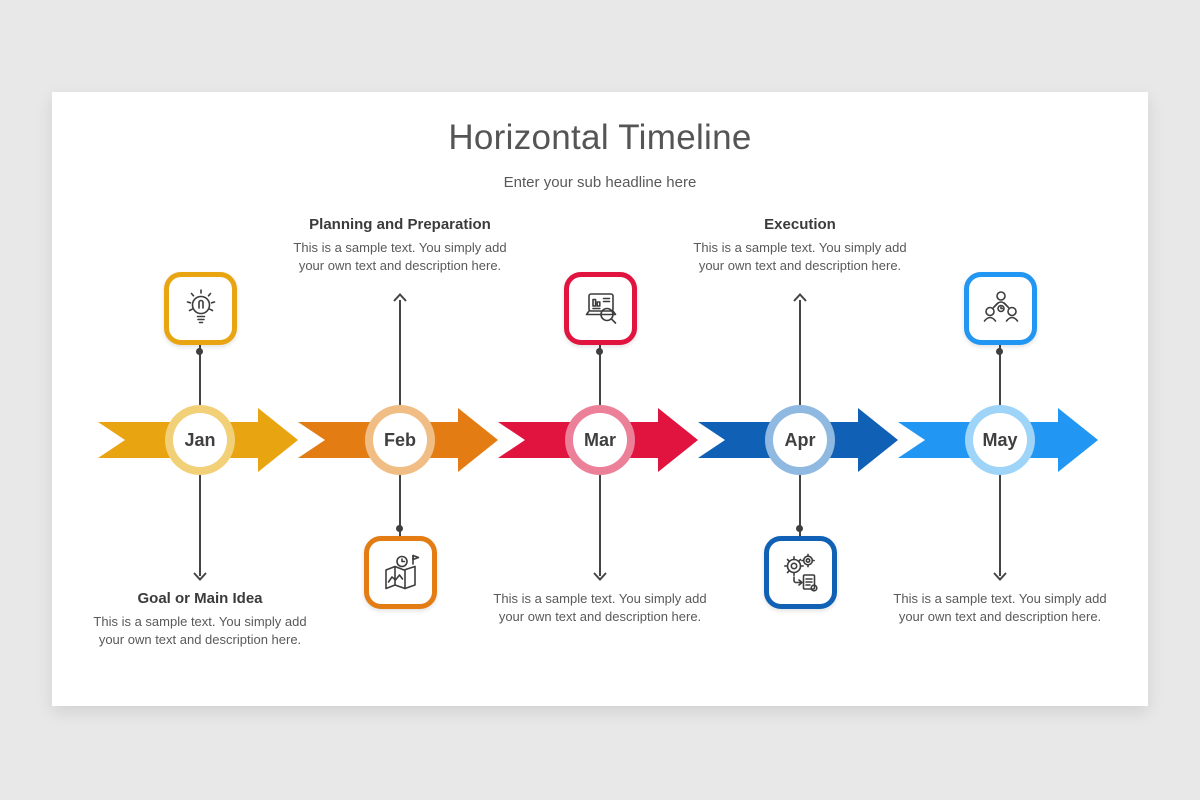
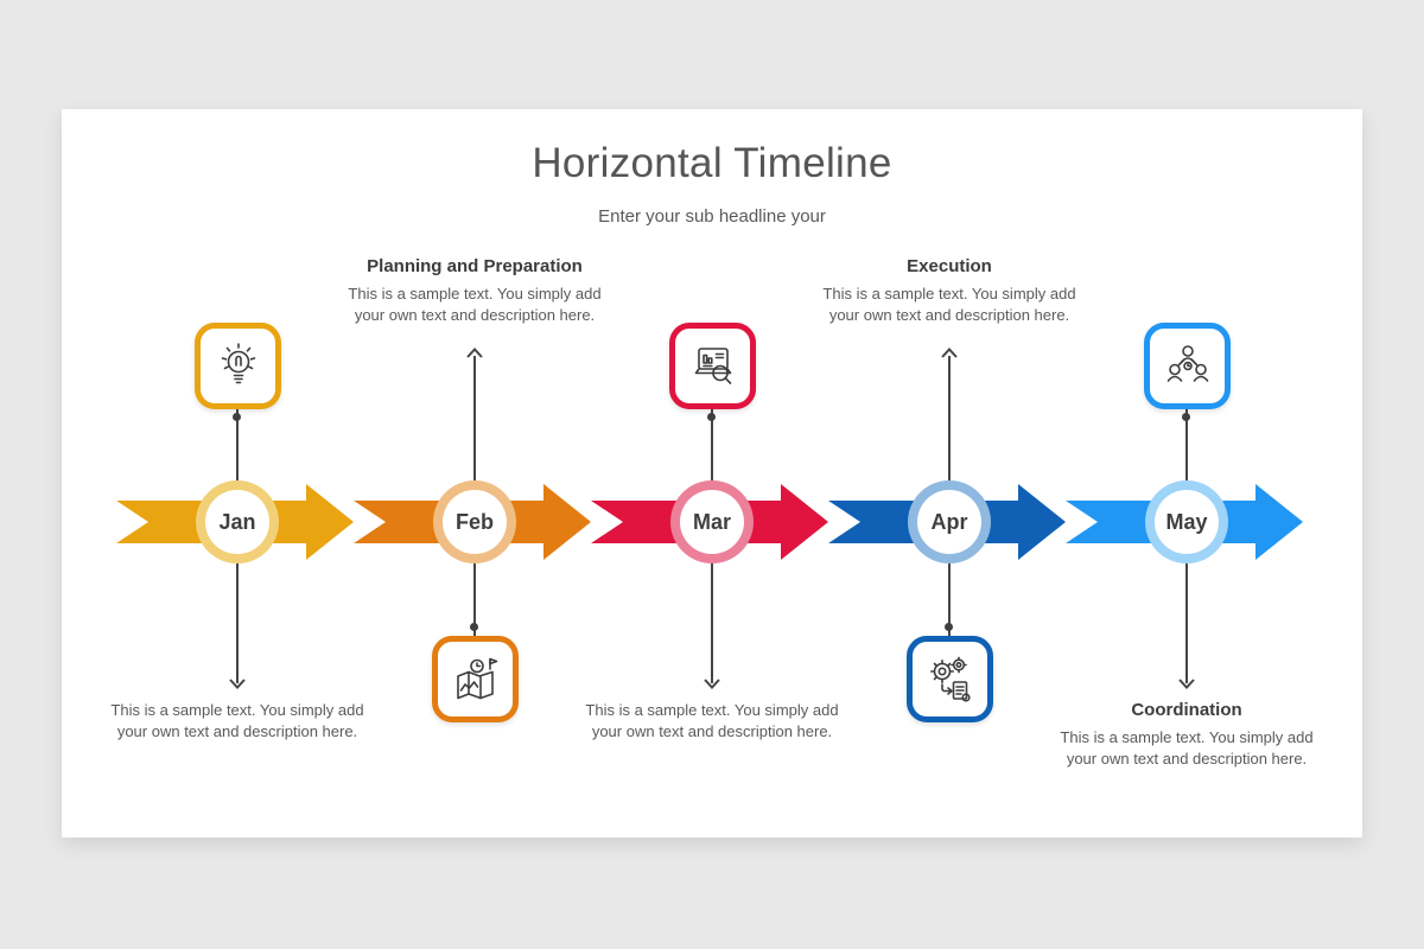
  Horizontal Timeline
- Enter your sub headline here
+ Enter your sub headline your
  Jan
- Goal or Main Idea
  This is a sample text. You simply add your own text and description here.
  Feb
  Planning and Preparation
  This is a sample text. You simply add your own text and description here.
  Mar
  This is a sample text. You simply add your own text and description here.
  Apr
  Execution
  This is a sample text. You simply add your own text and description here.
  May
+ Coordination
  This is a sample text. You simply add your own text and description here.
